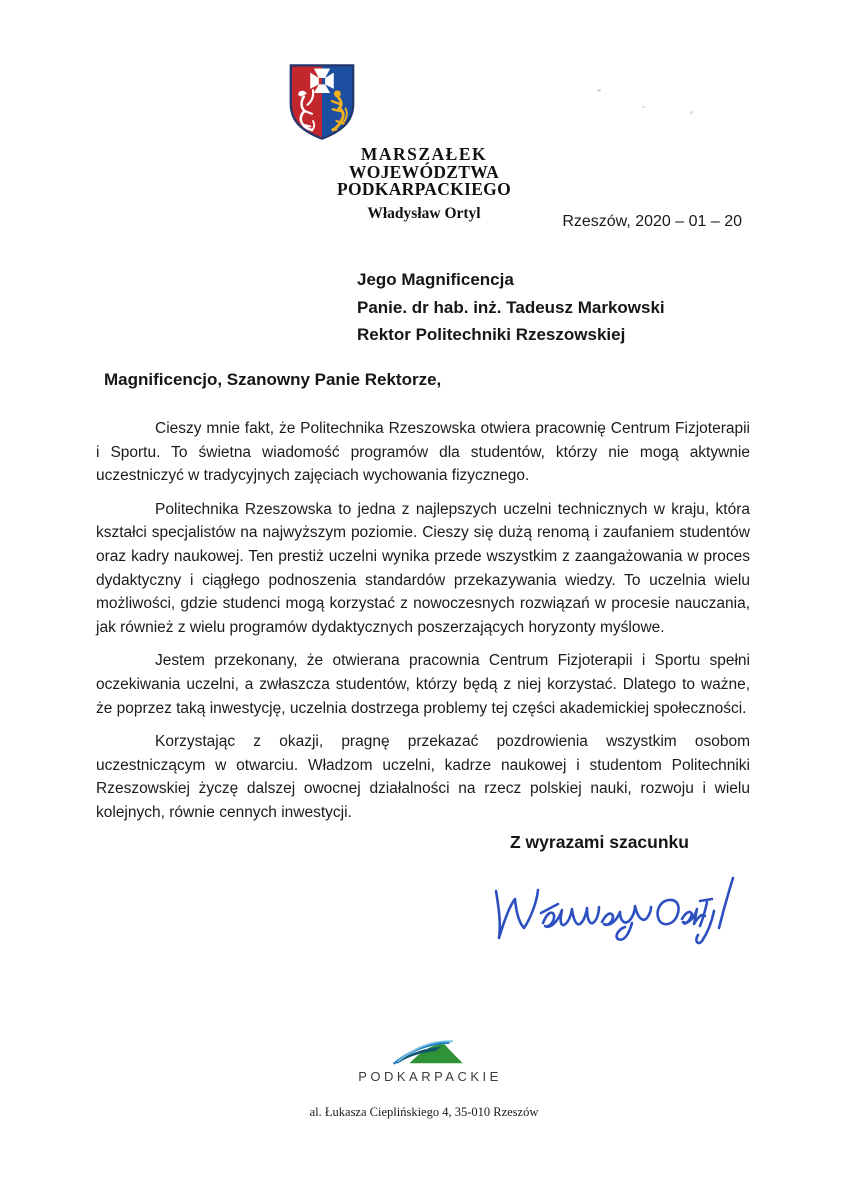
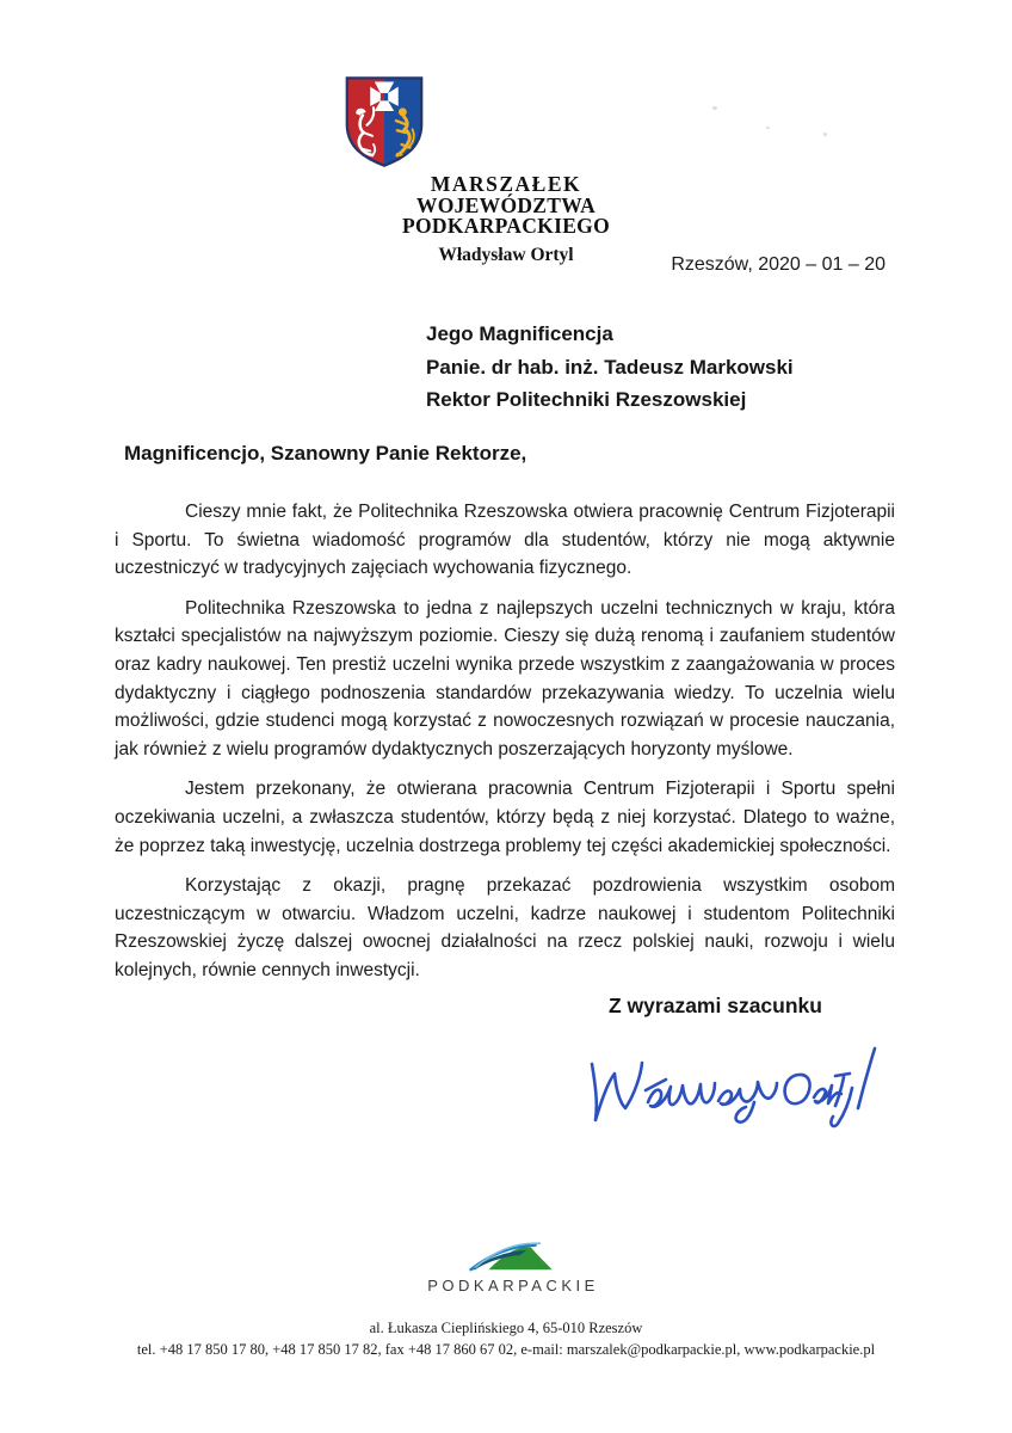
  MARSZAŁEK
  WOJEWÓDZTWA PODKARPACKIEGO
  Władysław Ortyl
  Rzeszów, 2020 – 01 – 20
  Jego Magnificencja
  Panie. dr hab. inż. Tadeusz Markowski
  Rektor Politechniki Rzeszowskiej
  Magnificencjo, Szanowny Panie Rektorze,
  Cieszy mnie fakt, że Politechnika Rzeszowska otwiera pracownię Centrum Fizjoterapii i Sportu. To świetna wiadomość programów dla studentów, którzy nie mogą aktywnie uczestniczyć w tradycyjnych zajęciach wychowania fizycznego.
  Politechnika Rzeszowska to jedna z najlepszych uczelni technicznych w kraju, która kształci specjalistów na najwyższym poziomie. Cieszy się dużą renomą i zaufaniem studentów oraz kadry naukowej. Ten prestiż uczelni wynika przede wszystkim z zaangażowania w proces dydaktyczny i ciągłego podnoszenia standardów przekazywania wiedzy. To uczelnia wielu możliwości, gdzie studenci mogą korzystać z nowoczesnych rozwiązań w procesie nauczania, jak również z wielu programów dydaktycznych poszerzających horyzonty myślowe.
  Jestem przekonany, że otwierana pracownia Centrum Fizjoterapii i Sportu spełni oczekiwania uczelni, a zwłaszcza studentów, którzy będą z niej korzystać. Dlatego to ważne, że poprzez taką inwestycję, uczelnia dostrzega problemy tej części akademickiej społeczności.
  Korzystając z okazji, pragnę przekazać pozdrowienia wszystkim osobom uczestniczącym w otwarciu. Władzom uczelni, kadrze naukowej i studentom Politechniki Rzeszowskiej życzę dalszej owocnej działalności na rzecz polskiej nauki, rozwoju i wielu kolejnych, równie cennych inwestycji.
  Z wyrazami szacunku
  PODKARPACKIE
- al. Łukasza Cieplińskiego 4, 35-010 Rzeszów
+ al. Łukasza Cieplińskiego 4, 65-010 Rzeszów
+ tel. +48 17 850 17 80, +48 17 850 17 82, fax +48 17 860 67 02, e-mail: marszalek@podkarpackie.pl, www.podkarpackie.pl
